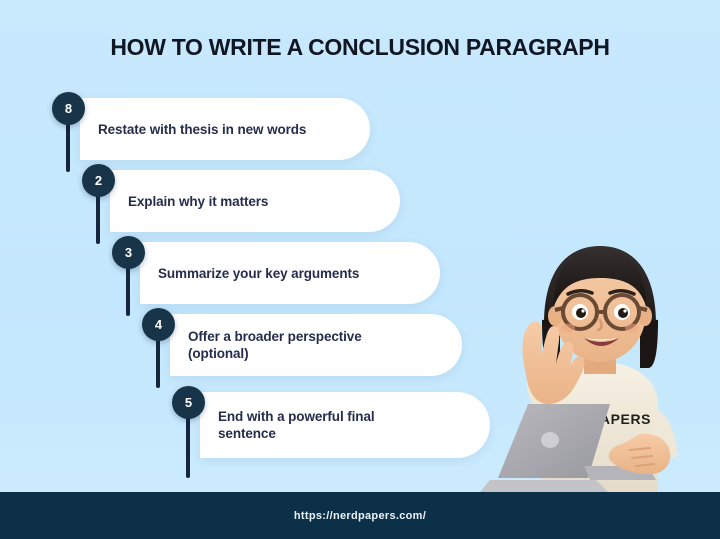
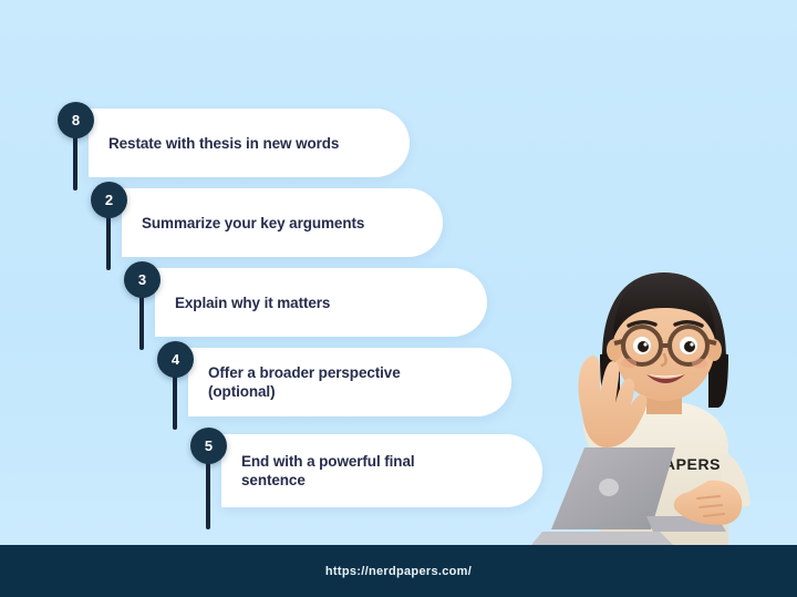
- HOW TO WRITE A CONCLUSION PARAGRAPH
  Restate with thesis in new words
  8
- Explain why it matters
+ Summarize your key arguments
  2
- Summarize your key arguments
+ Explain why it matters
  3
  Offer a broader perspective
  (optional)
  4
  End with a powerful final
  sentence
  5
  https://nerdpapers.com/
